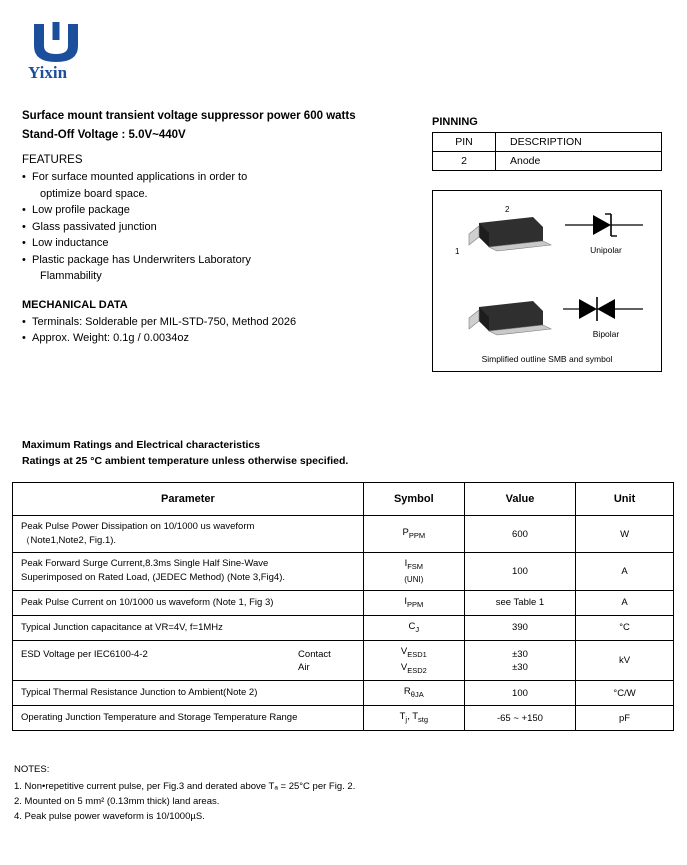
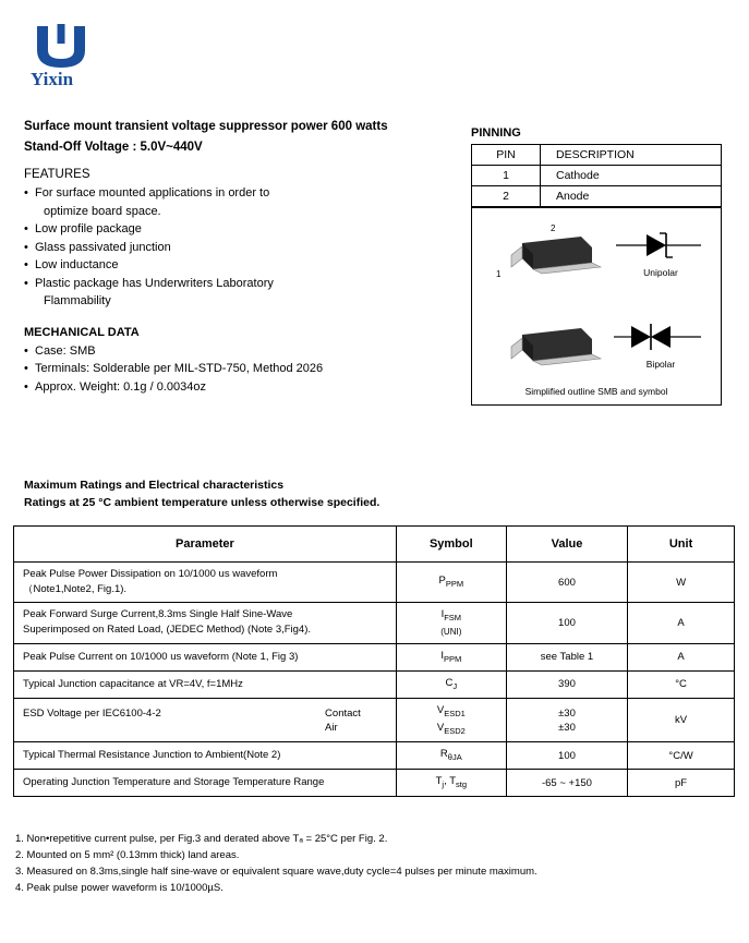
  Yixin
  Surface mount transient voltage suppressor power 600 watts
  Stand-Off Voltage : 5.0V~440V
  FEATURES
  For surface mounted applications in order to
  optimize board space.
  Low profile package
  Glass passivated junction
  Low inductance
  Plastic package has Underwriters Laboratory
  Flammability
  MECHANICAL DATA
+ Case: SMB
  Terminals: Solderable per MIL-STD-750, Method 2026
  Approx. Weight: 0.1g / 0.0034oz
  PINNING
  PIN	DESCRIPTION
+ 1	Cathode
  2	Anode
  2
  1
  Unipolar
  Bipolar
  Simplified outline SMB and symbol
  Maximum Ratings and Electrical characteristics
  Ratings at 25 °C ambient temperature unless otherwise specified.
  Parameter	Symbol	Value	Unit
  Peak Pulse Power Dissipation on 10/1000 us waveform （Note1,Note2, Fig.1).	PPPM	600	W
  Peak Forward Surge Current,8.3ms Single Half Sine-Wave Superimposed on Rated Load, (JEDEC Method) (Note 3,Fig4).	IFSM (UNI)	100	A
  Peak Pulse Current on 10/1000 us waveform (Note 1, Fig 3)	IPPM	see Table 1	A
  Typical Junction capacitance at VR=4V, f=1MHz	CJ	390	°C
  Contact Air ESD Voltage per IEC6100-4-2	VESD1 VESD2	±30 ±30	kV
  Typical Thermal Resistance Junction to Ambient(Note 2)	RθJA	100	°C/W
  Operating Junction Temperature and Storage Temperature Range	Tj, Tstg	-65 ~ +150	pF
- NOTES:
  1. Non•repetitive current pulse, per Fig.3 and derated above Tₐ = 25°C per Fig. 2.
  2. Mounted on 5 mm² (0.13mm thick) land areas.
+ 3. Measured on 8.3ms,single half sine-wave or equivalent square wave,duty cycle=4 pulses per minute maximum.
  4. Peak pulse power waveform is 10/1000µS.
